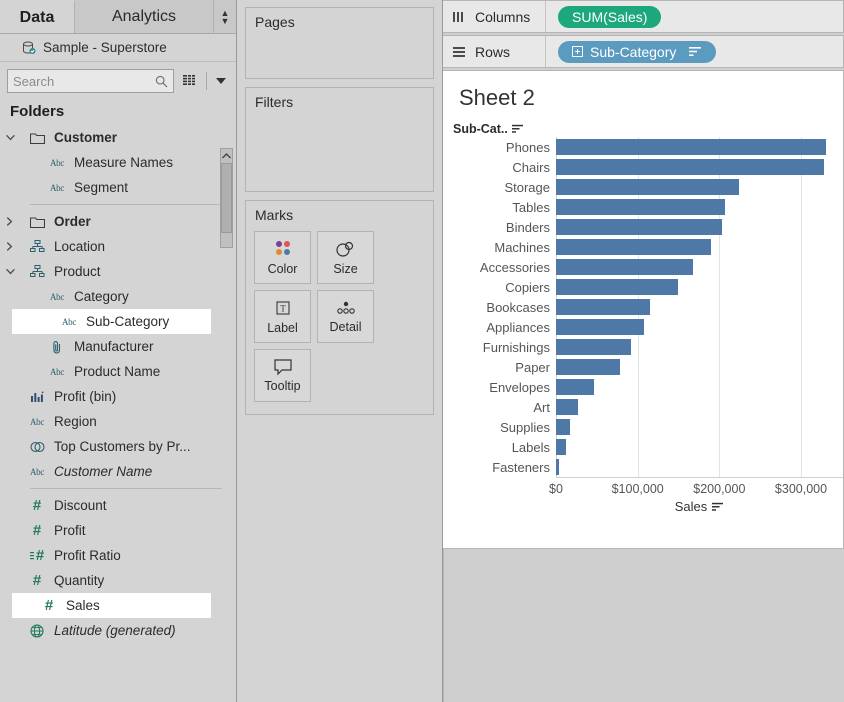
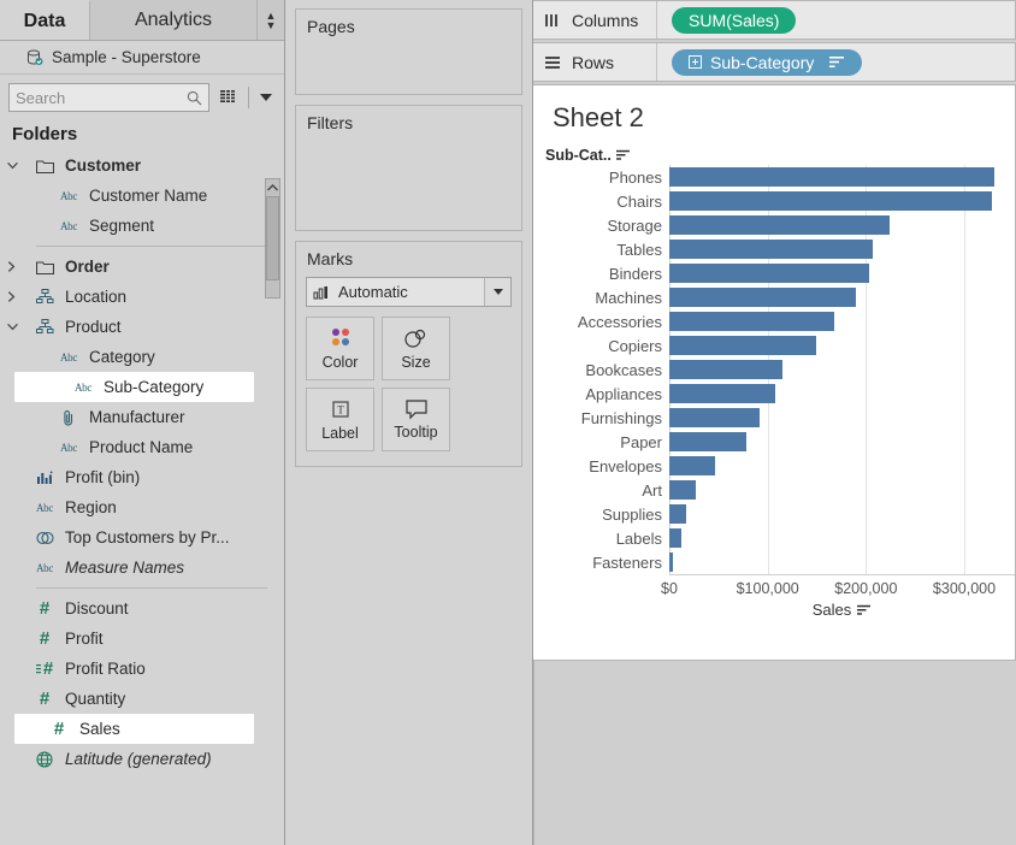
  Data
  Analytics
  ▲
  ▼
  Sample - Superstore
  Search
  Folders
  Customer
  Abc
- Measure Names
+ Customer Name
  Abc
  Segment
  Order
  Location
  Product
  Abc
  Category
  Abc
  Sub-Category
  Manufacturer
  Abc
  Product Name
  Profit (bin)
  Abc
  Region
  Top Customers by Pr...
  Abc
- Customer Name
+ Measure Names
  #
  Discount
  #
  Profit
  #
  Profit Ratio
  #
  Quantity
  #
  Sales
  Latitude (generated)
  Pages
  Filters
  Marks
+ Automatic
  Color
  Size
  T
  Label
- Detail
  Tooltip
  Columns
  SUM(Sales)
  Rows
  Sub-Category
  Sheet 2
  Sub-Cat..
  Phones
  Chairs
  Storage
  Tables
  Binders
  Machines
  Accessories
  Copiers
  Bookcases
  Appliances
  Furnishings
  Paper
  Envelopes
  Art
  Supplies
  Labels
  Fasteners
  Sales
  $0
  $100,000
  $200,000
  $300,000
